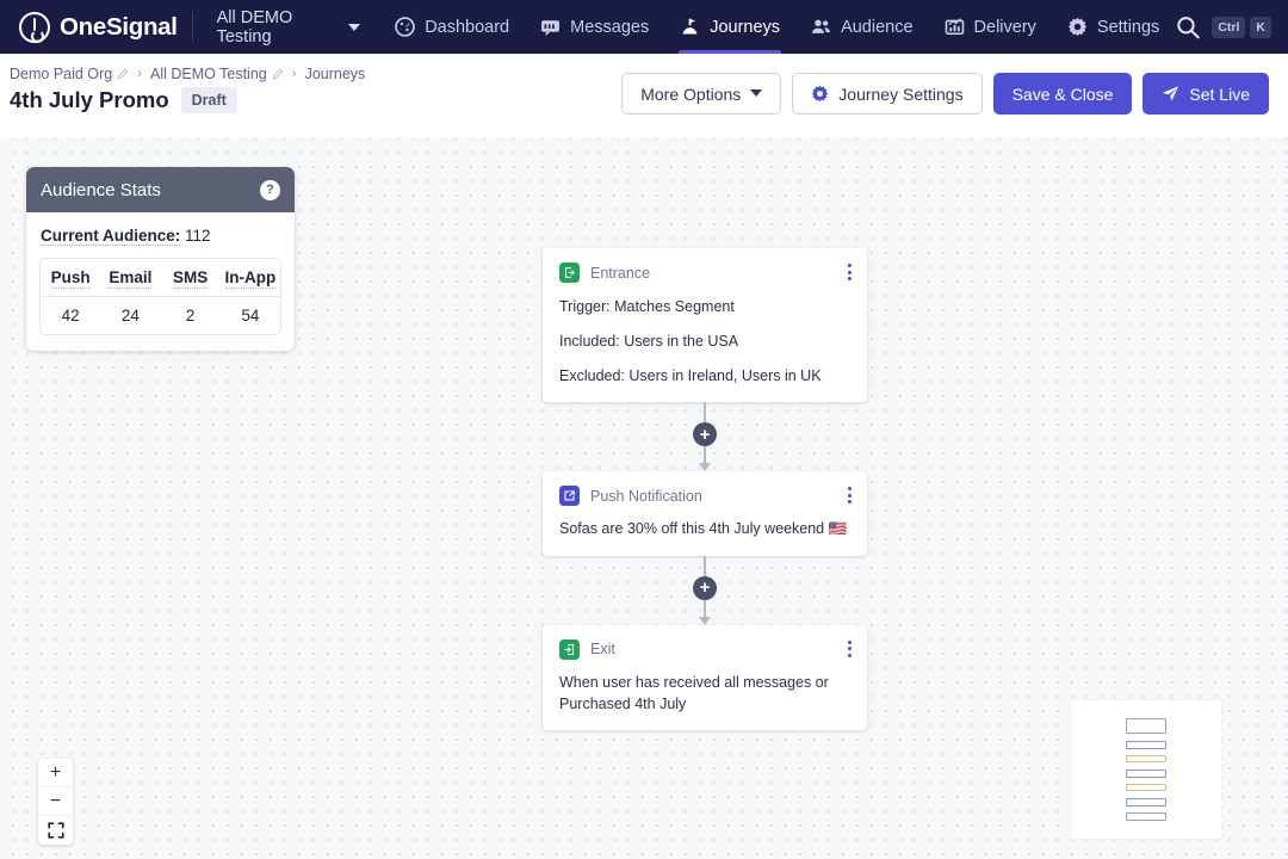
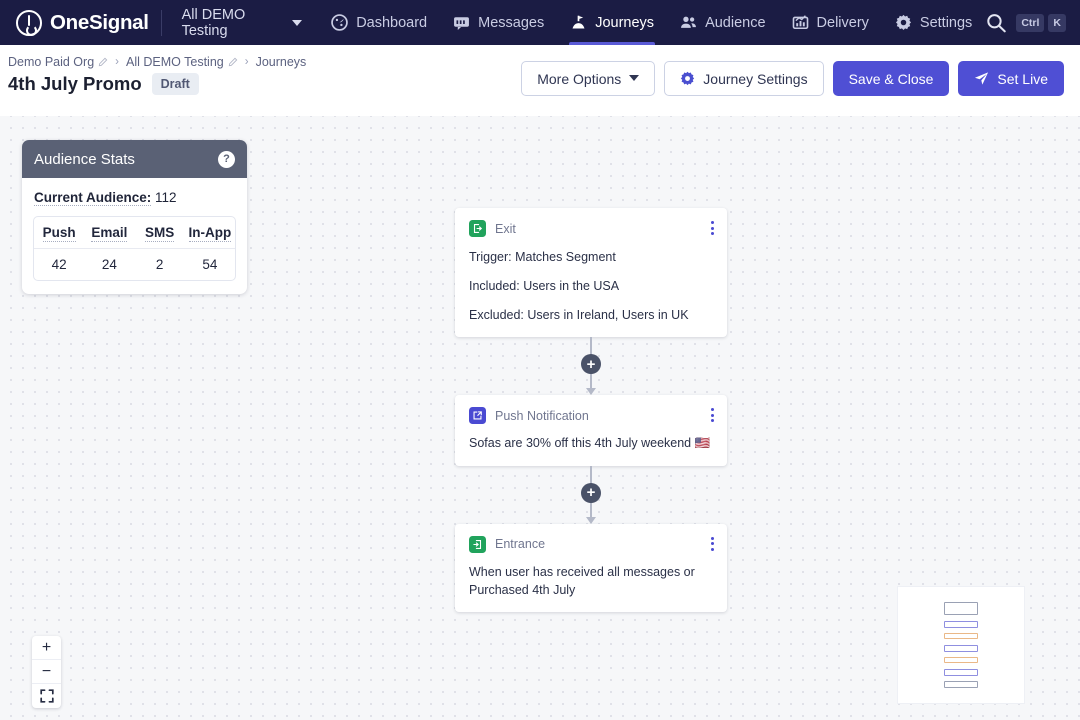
  OneSignal
  All DEMO Testing
  Dashboard
  Messages
  Journeys
  Audience
  Delivery
  Settings
  Ctrl
  K
  Demo Paid Org
  ›
  All DEMO Testing
  ›
  Journeys
  4th July Promo
  Draft
  More Options
  Journey Settings
  Save & Close
  Set Live
  Audience Stats
  ?
  Current Audience: 112
  Push
  Email
  SMS
  In-App
  42
  24
  2
  54
- Entrance
+ Exit
  Trigger: Matches Segment
  Included: Users in the USA
  Excluded: Users in Ireland, Users in UK
  +
  Push Notification
  Sofas are 30% off this 4th July weekend 🇺🇸
  +
- Exit
+ Entrance
  When user has received all messages or Purchased 4th July
  +
  −
